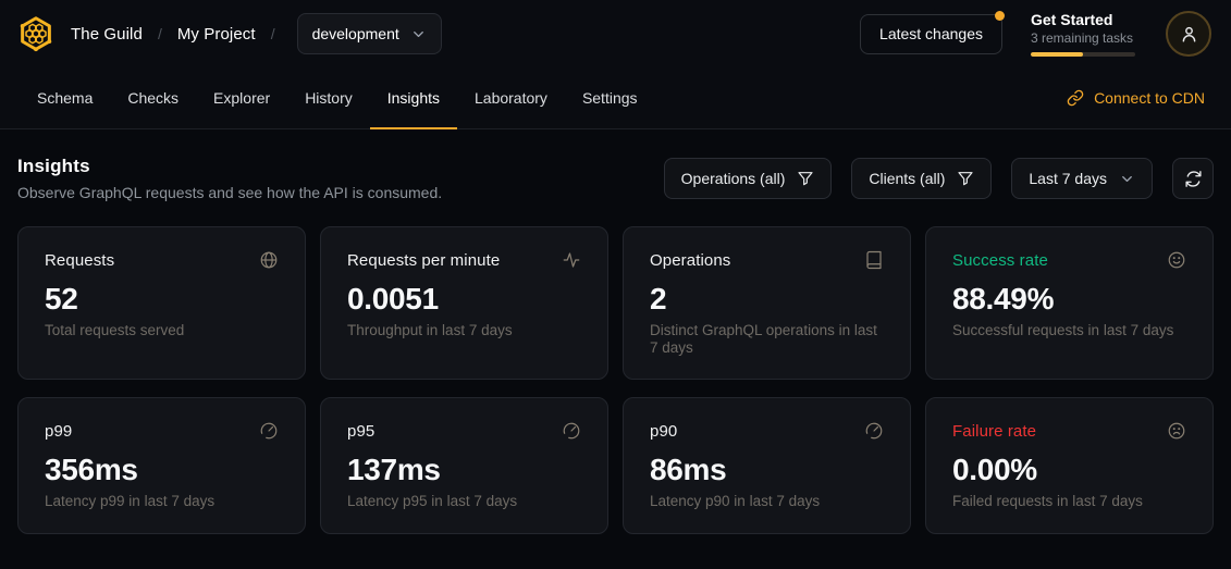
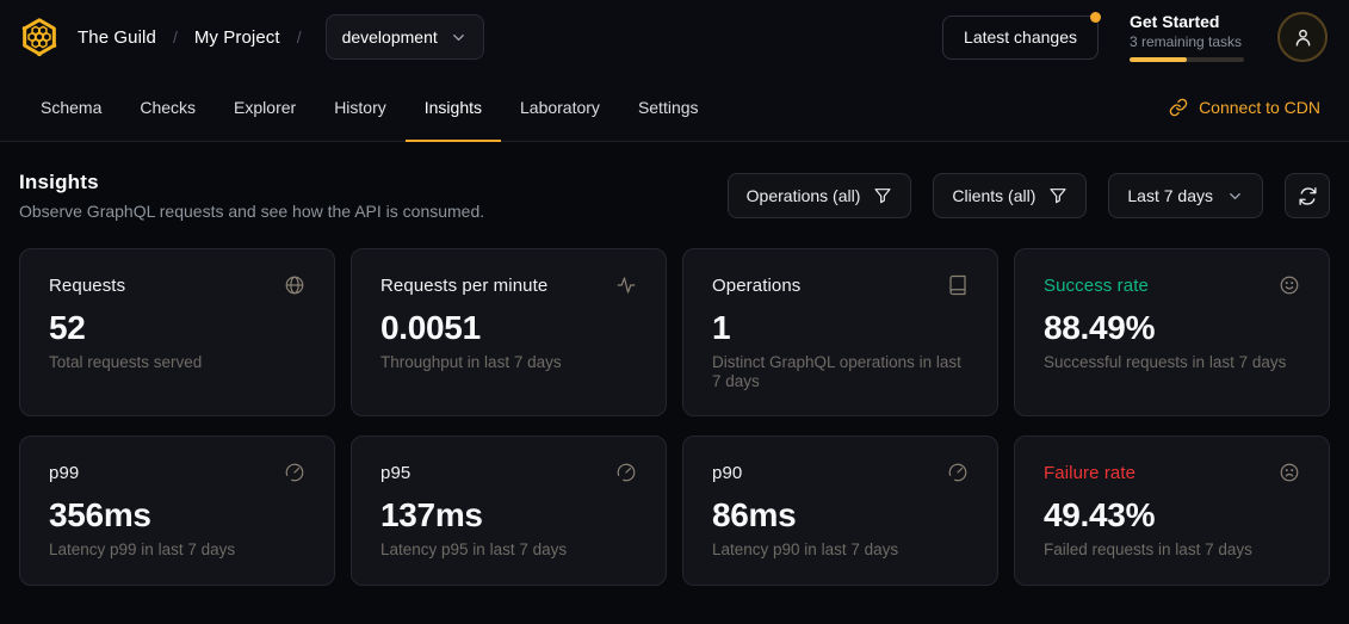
  The Guild
  /
  My Project
  /
  development
  Latest changes
  Get Started
  3 remaining tasks
  Schema
  Checks
  Explorer
  History
  Insights
  Laboratory
  Settings
  Connect to CDN
  Insights
  Observe GraphQL requests and see how the API is consumed.
  Operations (all)
  Clients (all)
  Last 7 days
  Requests
  52
  Total requests served
  Requests per minute
  0.0051
  Throughput in last 7 days
  Operations
- 2
+ 1
  Distinct GraphQL operations in last 7 days
  Success rate
  88.49%
  Successful requests in last 7 days
  p99
  356ms
  Latency p99 in last 7 days
  p95
  137ms
  Latency p95 in last 7 days
  p90
  86ms
  Latency p90 in last 7 days
  Failure rate
- 0.00%
+ 49.43%
  Failed requests in last 7 days
